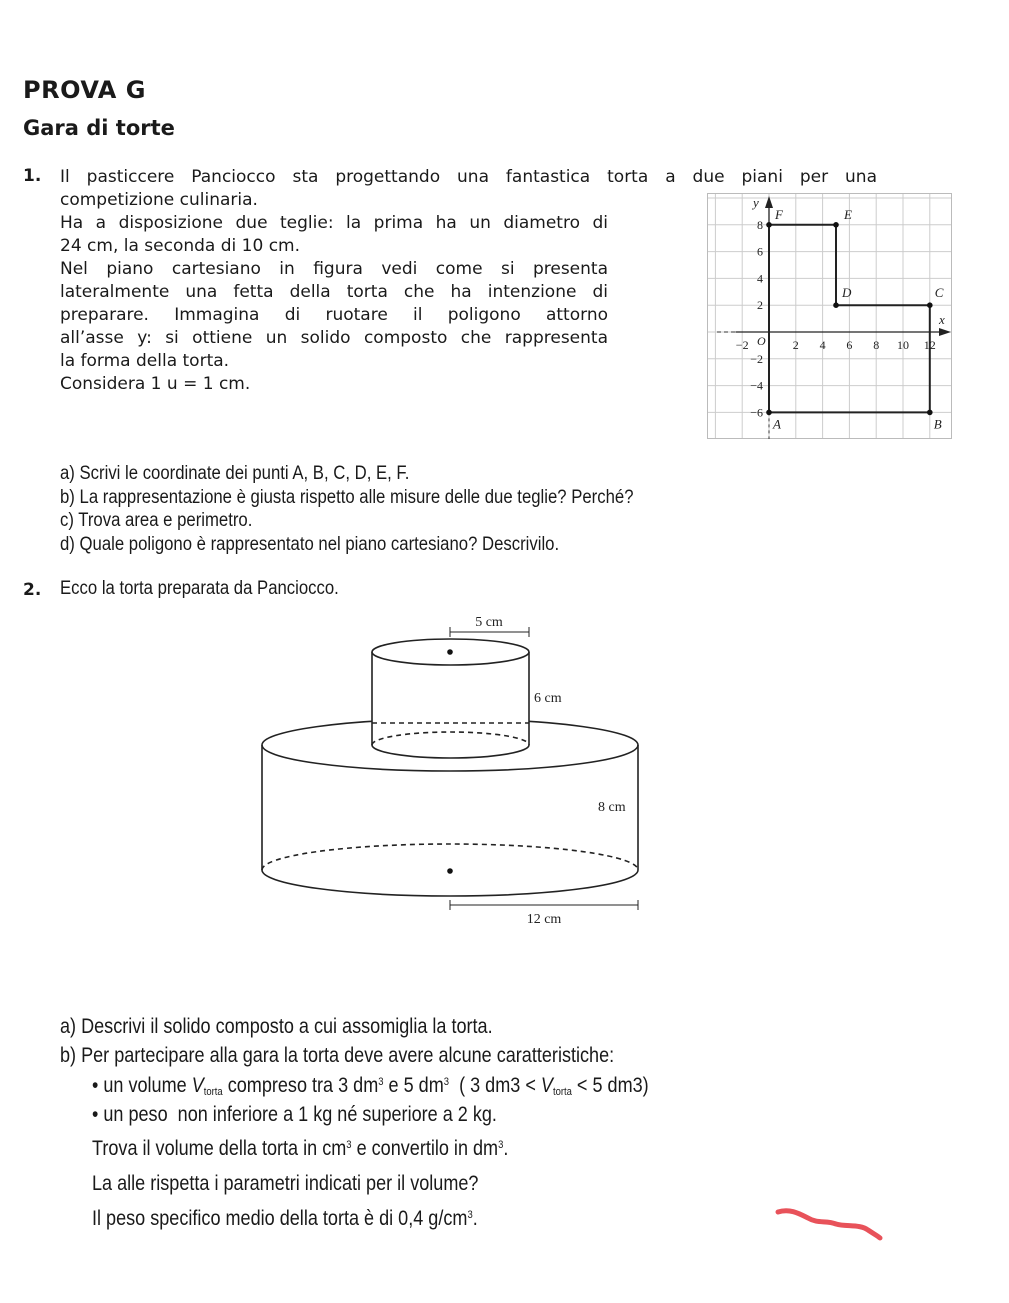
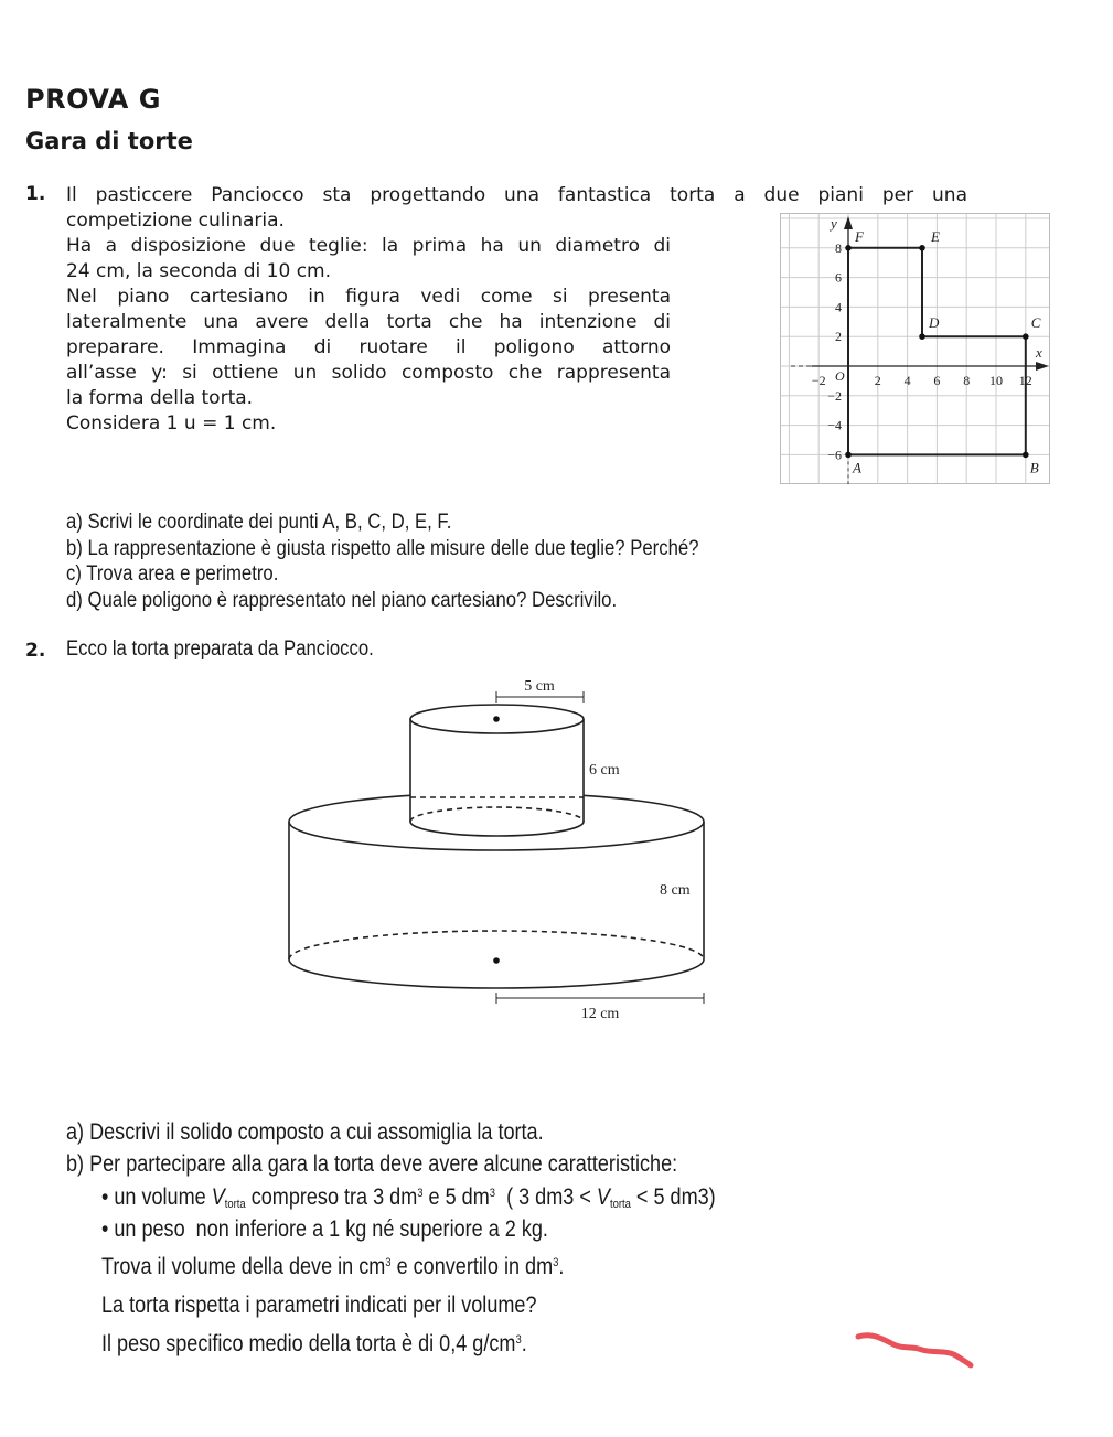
  PROVA G
  Gara di torte
  1.
  Il pasticcere Panciocco sta progettando una fantastica torta a due piani per una
  competizione culinaria.
  Ha a disposizione due teglie: la prima ha un diametro di
  24 cm, la seconda di 10 cm.
  Nel piano cartesiano in figura vedi come si presenta
- lateralmente una fetta della torta che ha intenzione di
+ lateralmente una avere della torta che ha intenzione di
  preparare. Immagina di ruotare il poligono attorno
  all’asse y: si ottiene un solido composto che rappresenta
  la forma della torta.
  Considera 1 u = 1 cm.
  A
  B
  C
  D
  E
  F
  −2
  2
  4
  6
  8
  10
  12
  8
  6
  4
  2
  −2
  −4
  −6
  x
  y
  O
  a) Scrivi le coordinate dei punti A, B, C, D, E, F.
  b) La rappresentazione è giusta rispetto alle misure delle due teglie? Perché?
  c) Trova area e perimetro.
  d) Quale poligono è rappresentato nel piano cartesiano? Descrivilo.
  2.
  Ecco la torta preparata da Panciocco.
  5 cm
  6 cm
  8 cm
  12 cm
  a) Descrivi il solido composto a cui assomiglia la torta.
  b) Per partecipare alla gara la torta deve avere alcune caratteristiche:
  • un volume Vtorta compreso tra 3 dm3 e 5 dm3 ( 3 dm3 < Vtorta < 5 dm3)
  • un peso non inferiore a 1 kg né superiore a 2 kg.
- Trova il volume della torta in cm3 e convertilo in dm3.
+ Trova il volume della deve in cm3 e convertilo in dm3.
- La alle rispetta i parametri indicati per il volume?
+ La torta rispetta i parametri indicati per il volume?
  Il peso specifico medio della torta è di 0,4 g/cm3.
